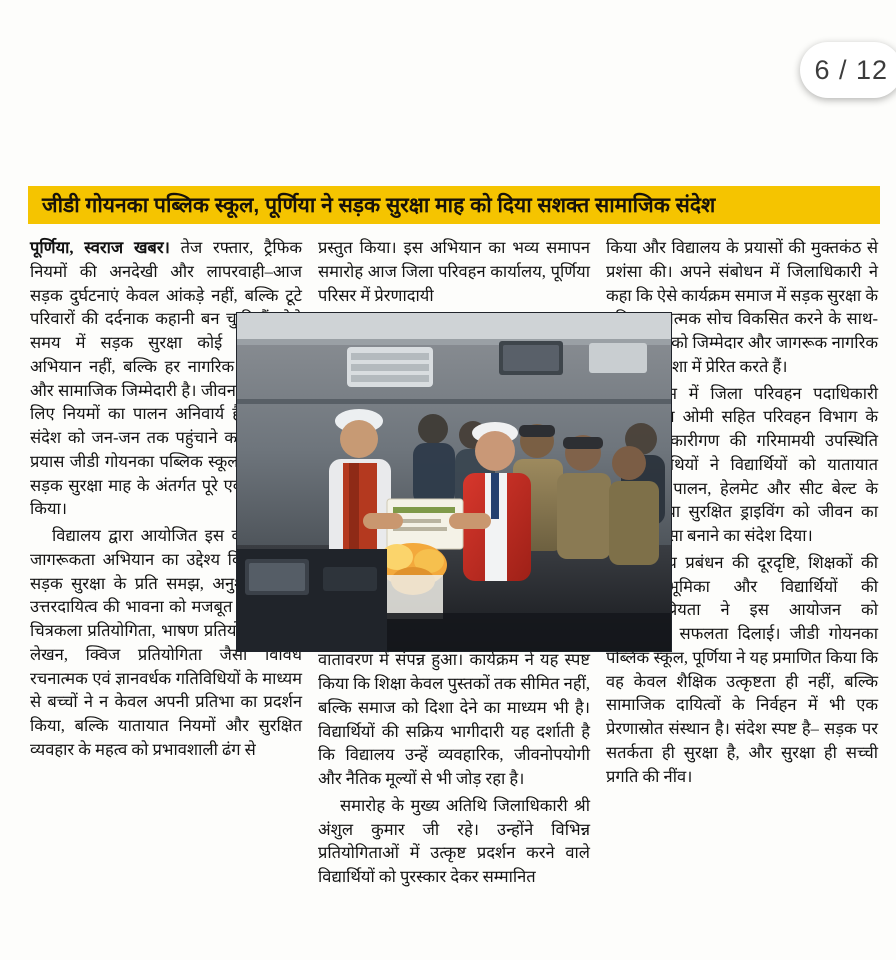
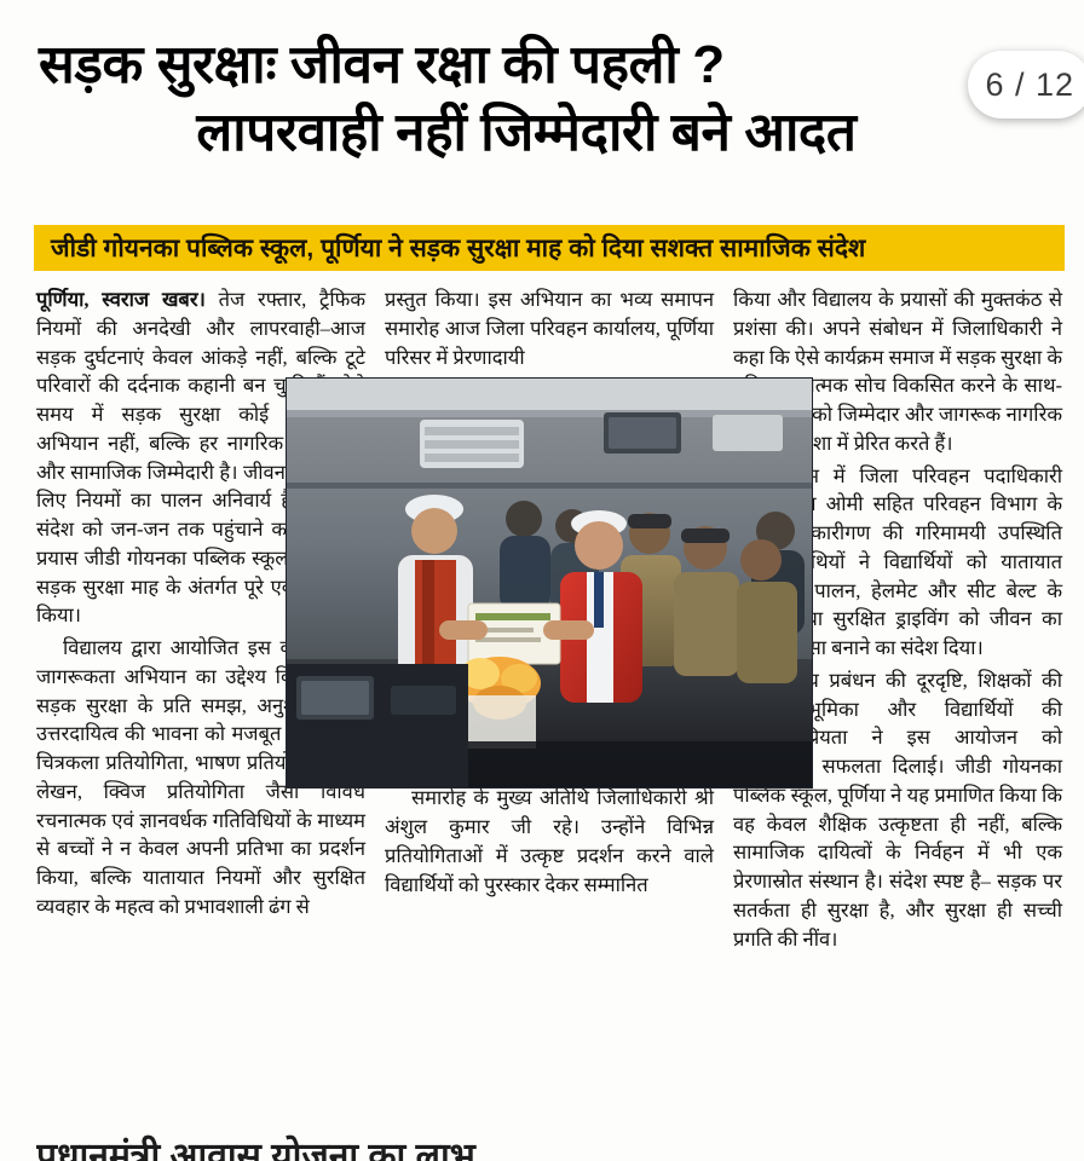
  6 / 12
+ सड़क सुरक्षाः जीवन रक्षा की पहली ?
+ लापरवाही नहीं जिम्मेदारी बने आदत
  जीडी गोयनका पब्लिक स्कूल, पूर्णिया ने सड़क सुरक्षा माह को दिया सशक्त सामाजिक संदेश
  पूर्णिया, स्वराज खबर। तेज रफ्तार, ट्रैफिक नियमों की अनदेखी और लापरवाही–आज सड़क दुर्घटनाएं केवल आंकड़े नहीं, बल्कि टूटे परिवारों की दर्दनाक कहानी बन चु समय में सड़क सुरक्षा कोई अभियान नहीं, बल्कि हर नागरिक और सामाजिक जिम्मेदारी है। जीवन लिए नियमों का पालन अनिवार्य संदेश को जन-जन तक पहुंचाने का प्रयास जीडी गोयनका पब्लिक स्कूल सड़क सुरक्षा माह के अंतर्गत पूरे ए किया।
  विद्यालय द्वारा आयोजित इस जागरूकता अभियान का उद्देश्य वि सड़क सुरक्षा के प्रति समझ, अनु उत्तरदायित्व की भावना को मजबूत चित्रकला प्रतियोगिता, भाषण प्रतियो लेखन, क्विज प्रतियोगिता जैसी विविध रचनात्मक एवं ज्ञानवर्धक गतिविधियों के माध्यम से बच्चों ने न केवल अपनी प्रतिभा का प्रदर्शन किया, बल्कि यातायात नियमों और सुरक्षित व्यवहार के महत्व को प्रभावशाली ढंग से
  प्रस्तुत किया। इस अभियान का भव्य समापन समारोह आज जिला परिवहन कार्यालय, पूर्णिया परिसर में प्रेरणादायी
- वातावरण में संपन्न हुआ। कार्यक्रम ने यह स्पष्ट किया कि शिक्षा केवल पुस्तकों तक सीमित नहीं, बल्कि समाज को दिशा देने का माध्यम भी है। विद्यार्थियों की सक्रिय भागीदारी यह दर्शाती है कि विद्यालय उन्हें व्यवहारिक, जीवनोपयोगी और नैतिक मूल्यों से भी जोड़ रहा है।
  समारोह के मुख्य अतिथि जिलाधिकारी श्री अंशुल कुमार जी रहे। उन्होंने विभिन्न प्रतियोगिताओं में उत्कृष्ट प्रदर्शन करने वाले विद्यार्थियों को पुरस्कार देकर सम्मानित
  किया और विद्यालय के प्रयासों की मुक्तकंठ से प्रशंसा की। अपने संबोधन में जिलाधिकारी ने कहा कि ऐसे कार्यक्रम समाज में सड़क सुरक्षा के त्मक सोच विकसित करने के साथ-को जिम्मेदार और जागरूक नागरिक शा में प्रेरित करते हैं।
  म में जिला परिवहन पदाधिकारी ओमी सहित परिवहन विभाग के कारीगण की गरिमामयी उपस्थिति थियों ने विद्यार्थियों को यातायात पालन, हेलमेट और सीट बेल्ट के था सुरक्षित ड्राइविंग को जीवन का सा बनाने का संदेश दिया।
  य प्रबंधन की दूरदृष्टि, शिक्षकों की भूमिका और विद्यार्थियों की यता ने इस आयोजन को सफलता दिलाई। जीडी गोयनका पब्लिक स्कूल, पूर्णिया ने यह प्रमाणित किया कि वह केवल शैक्षिक उत्कृष्टता ही नहीं, बल्कि सामाजिक दायित्वों के निर्वहन में भी एक प्रेरणास्रोत संस्थान है। संदेश स्पष्ट है– सड़क पर सतर्कता ही सुरक्षा है, और सुरक्षा ही सच्ची प्रगति की नींव।
+ प्रधानमंत्री आवास योजना का लाभ
